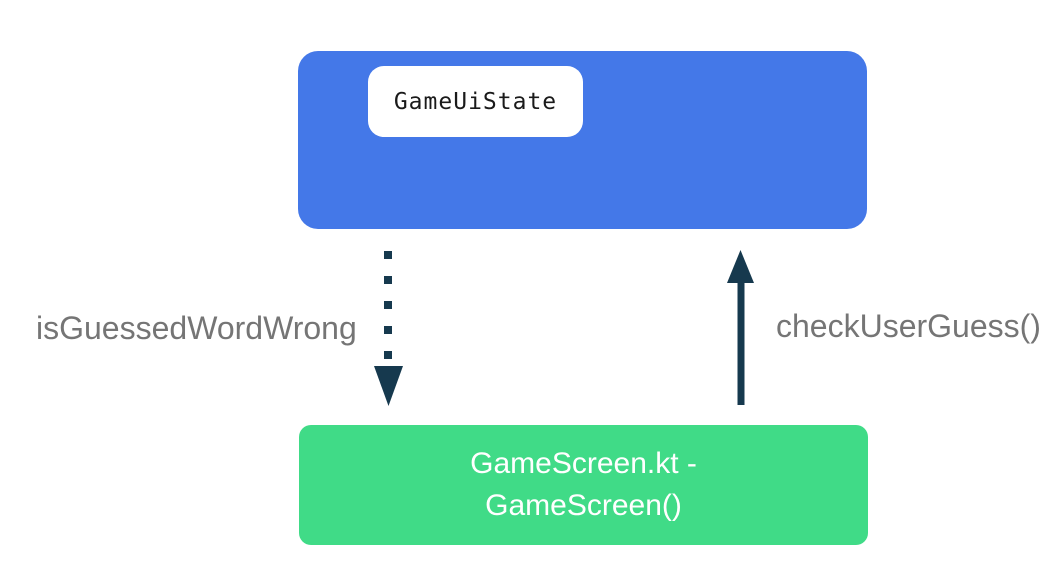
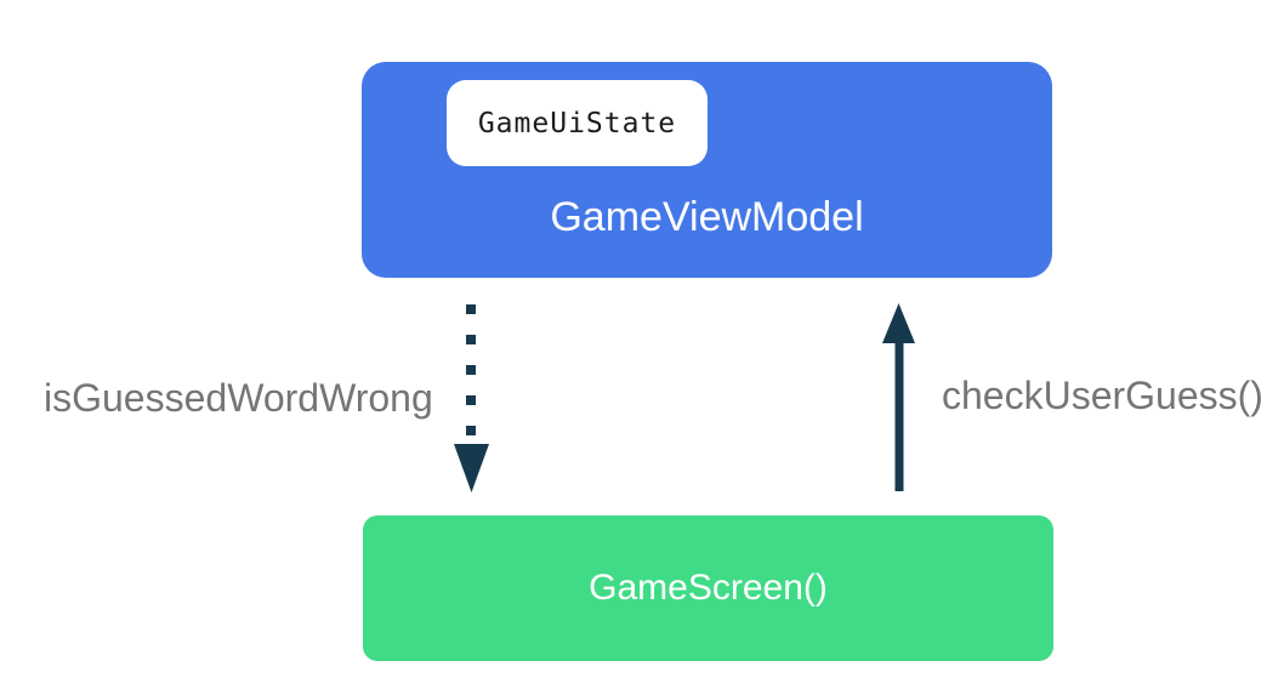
  GameUiState
+ GameViewModel
  isGuessedWordWrong
  checkUserGuess()
- GameScreen.kt -
  GameScreen()
